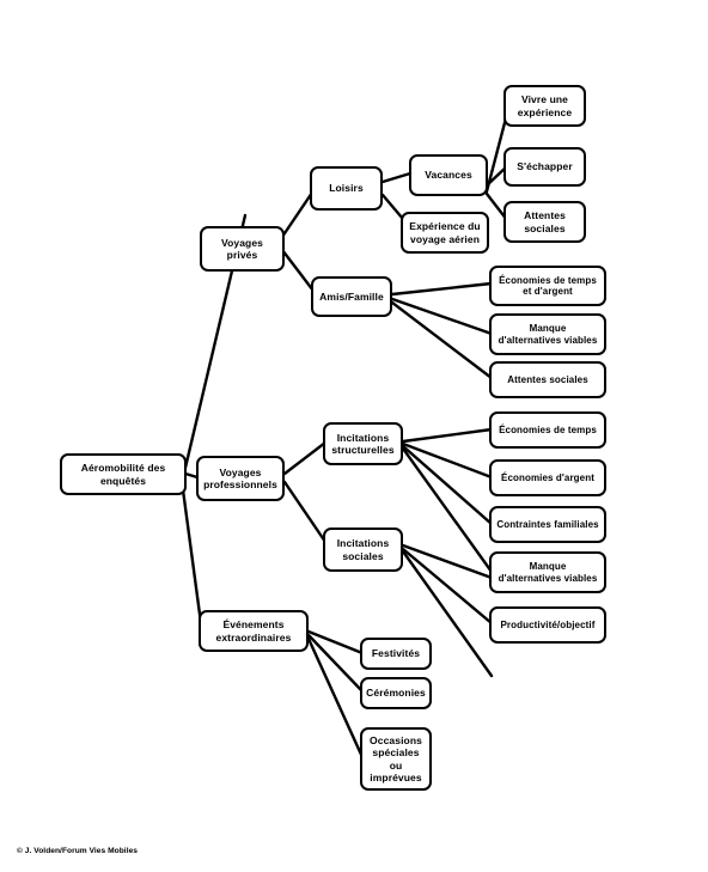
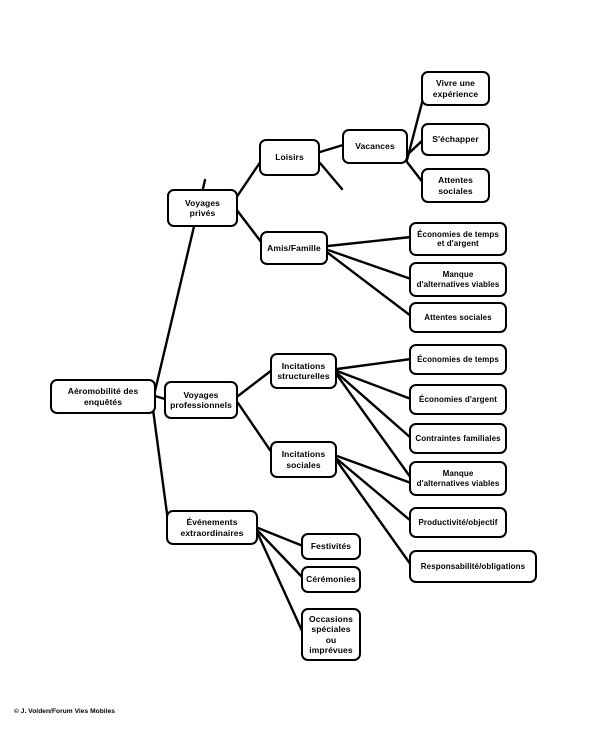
  Aéromobilité des
  enquêtés
  Voyages
  privés
  Voyages
  professionnels
  Événements
  extraordinaires
  Loisirs
  Amis/Famille
  Vacances
- Expérience du
- voyage aérien
  Vivre une
  expérience
  S'échapper
  Attentes
  sociales
  Économies de temps
  et d'argent
  Manque
  d'alternatives viables
  Attentes sociales
  Incitations
  structurelles
  Incitations
  sociales
  Économies de temps
  Économies d'argent
  Contraintes familiales
  Manque
  d'alternatives viables
  Productivité/objectif
+ Responsabilité/obligations
  Festivités
  Cérémonies
  Occasions
  spéciales ou
  imprévues
